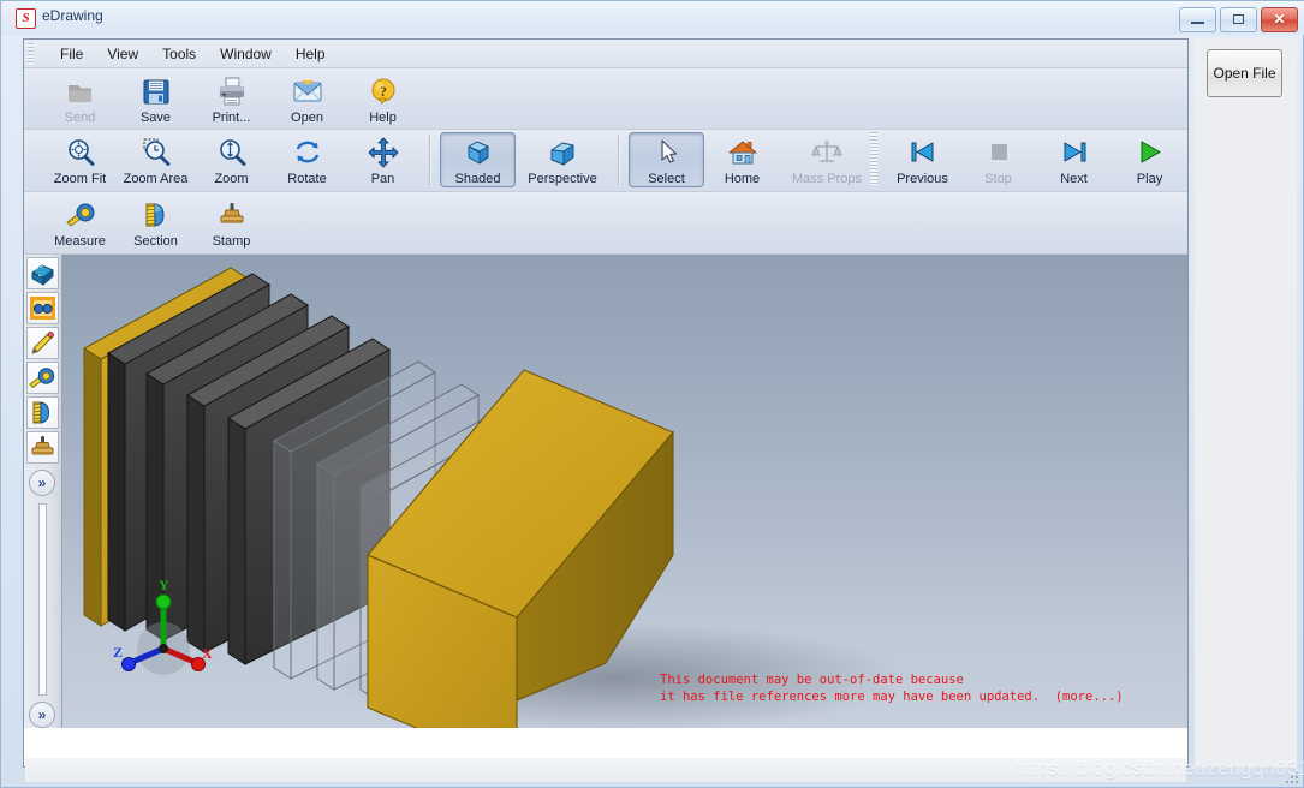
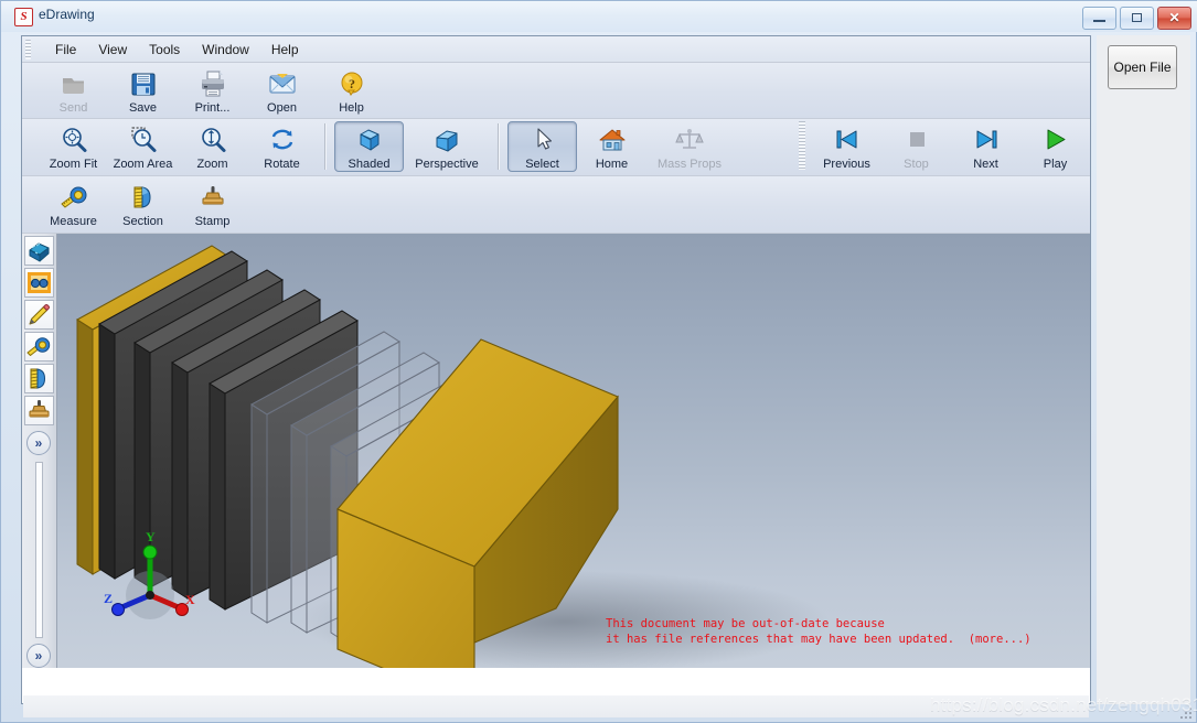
  S
  eDrawing
  ✕
  File
  View
  Tools
  Window
  Help
  Send
  Save
  Print...
  Open
  ?
  Help
  Zoom Fit
  Zoom Area
  Zoom
  Rotate
- Pan
  Shaded
  Perspective
  Select
  Home
  Mass Props
  Previous
  Stop
  Next
  Play
  Measure
  Section
  Stamp
  »
  »
  This document may be out-of-date because
- it has file references more may have been updated. (more...)
+ it has file references that may have been updated. (more...)
  Y
  X
  Z
  Open File
  https://blog.csdn.net/zengqh03
